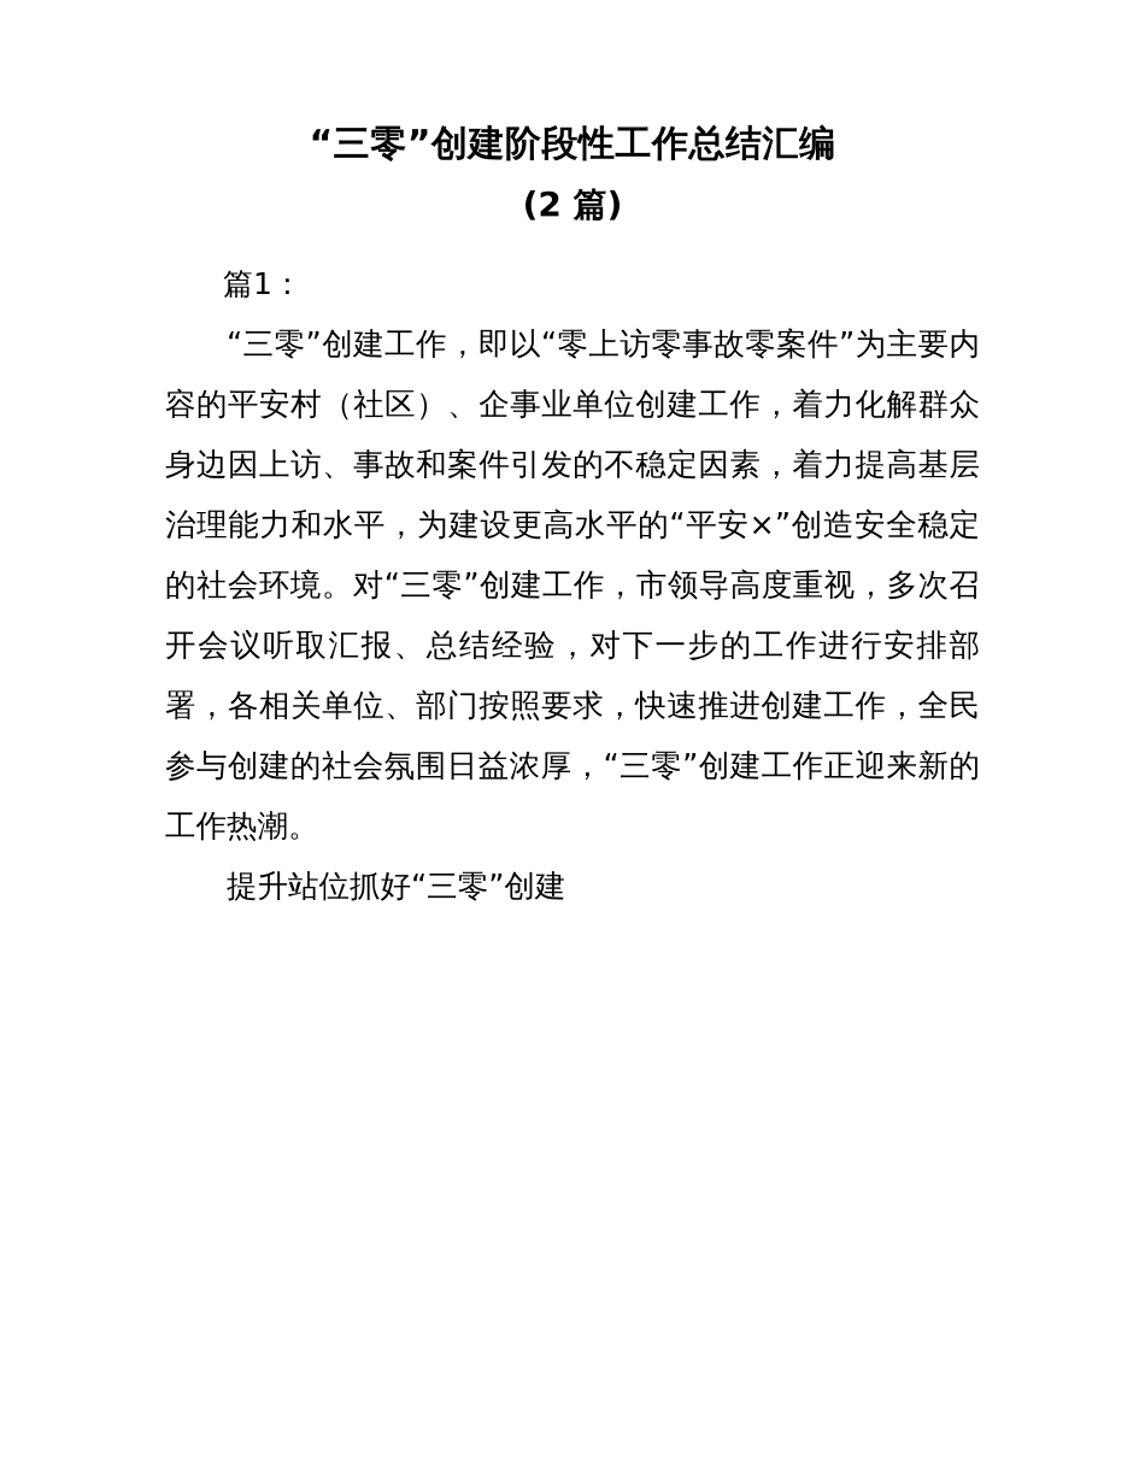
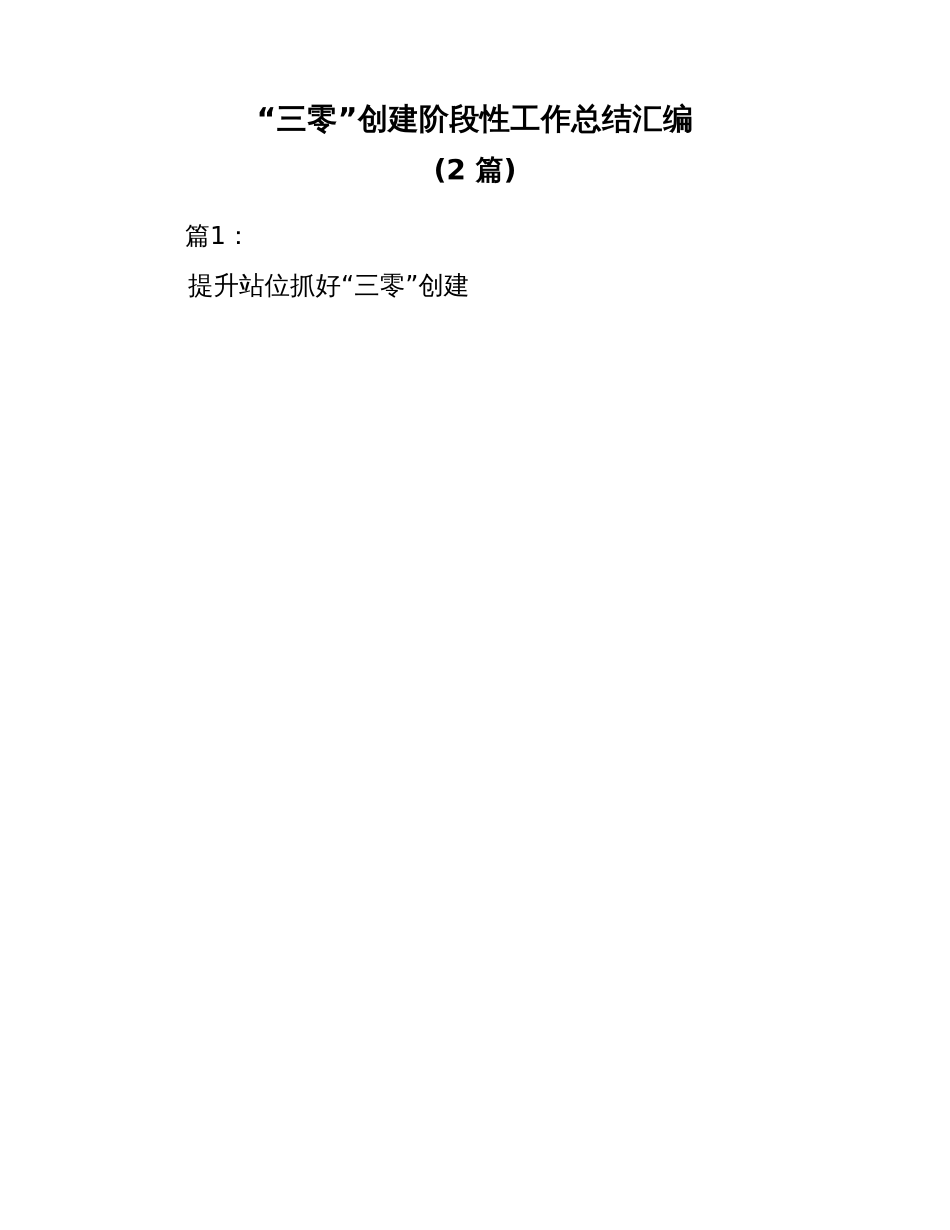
  “三零”创建阶段性工作总结汇编
  (2 篇)
  篇1：
- “三零”创建工作，即以“零上访零事故零案件”为主要内容的平安村（社区）、企事业单位创建工作，着力化解群众身边因上访、事故和案件引发的不稳定因素，着力提高基层治理能力和水平，为建设更高水平的“平安×”创造安全稳定的社会环境。对“三零”创建工作，市领导高度重视，多次召开会议听取汇报、总结经验，对下一步的工作进行安排部署，各相关单位、部门按照要求，快速推进创建工作，全民参与创建的社会氛围日益浓厚，“三零”创建工作正迎来新的工作热潮。
  提升站位抓好“三零”创建
